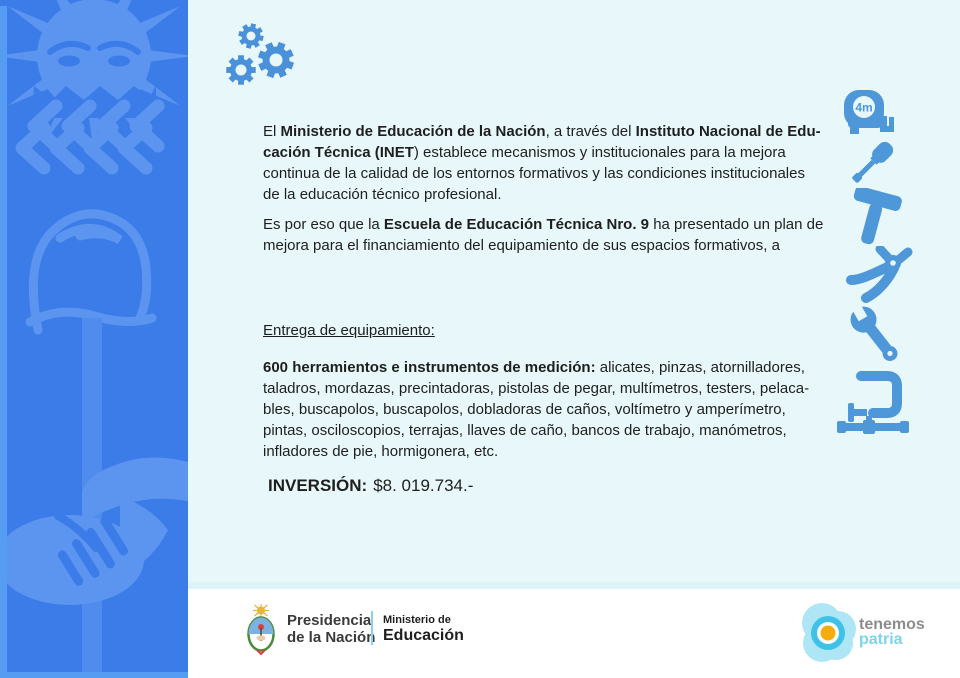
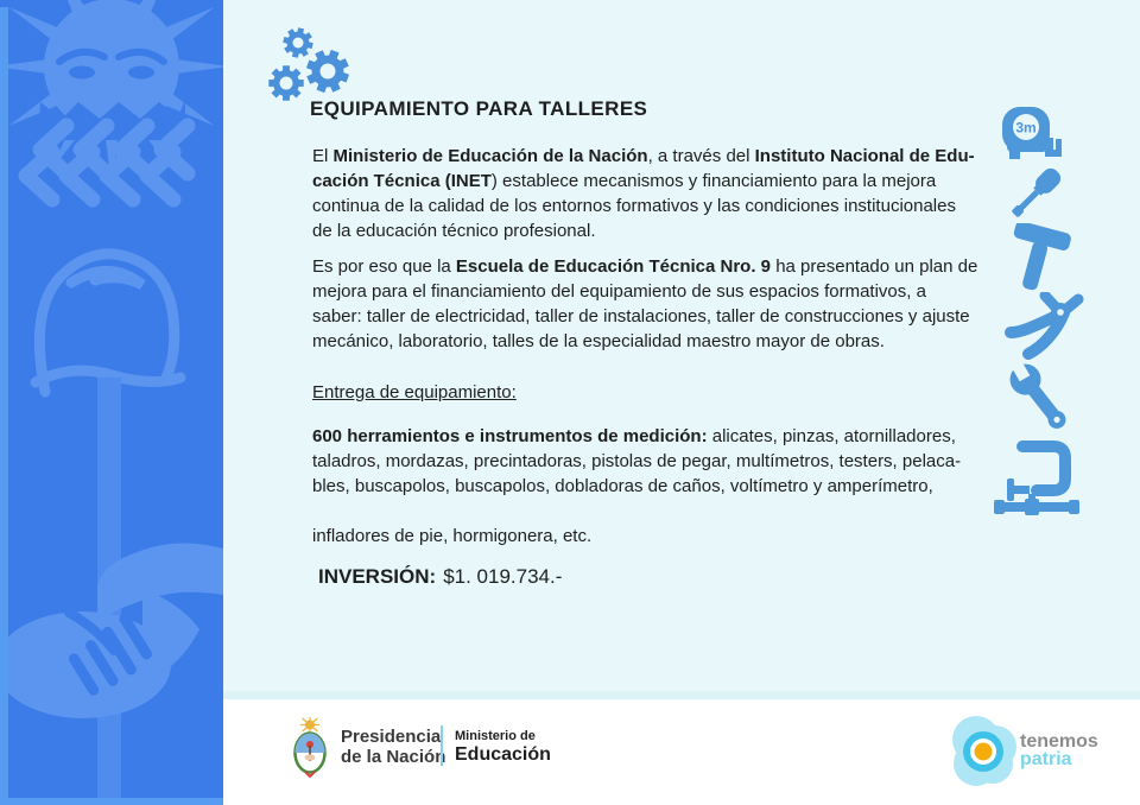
+ EQUIPAMIENTO PARA TALLERES
  El Ministerio de Educación de la Nación, a través del Instituto Nacional de Edu-
- cación Técnica (INET) establece mecanismos y institucionales para la mejora
+ cación Técnica (INET) establece mecanismos y financiamiento para la mejora
  continua de la calidad de los entornos formativos y las condiciones institucionales
  de la educación técnico profesional.
  Es por eso que la Escuela de Educación Técnica Nro. 9 ha presentado un plan de
  mejora para el financiamiento del equipamiento de sus espacios formativos, a
+ saber: taller de electricidad, taller de instalaciones, taller de construcciones y ajuste
+ mecánico, laboratorio, talles de la especialidad maestro mayor de obras.
  Entrega de equipamiento:
  600 herramientos e instrumentos de medición: alicates, pinzas, atornilladores,
  taladros, mordazas, precintadoras, pistolas de pegar, multímetros, testers, pelaca-
  bles, buscapolos, buscapolos, dobladoras de caños, voltímetro y amperímetro,
- pintas, osciloscopios, terrajas, llaves de caño, bancos de trabajo, manómetros,
  infladores de pie, hormigonera, etc.
- INVERSIÓN: $8. 019.734.-
+ INVERSIÓN: $1. 019.734.-
- 4m
+ 3m
  Presidencia
  de la Nació
  Ministerio de
  Educación
  tenemos
  patria
